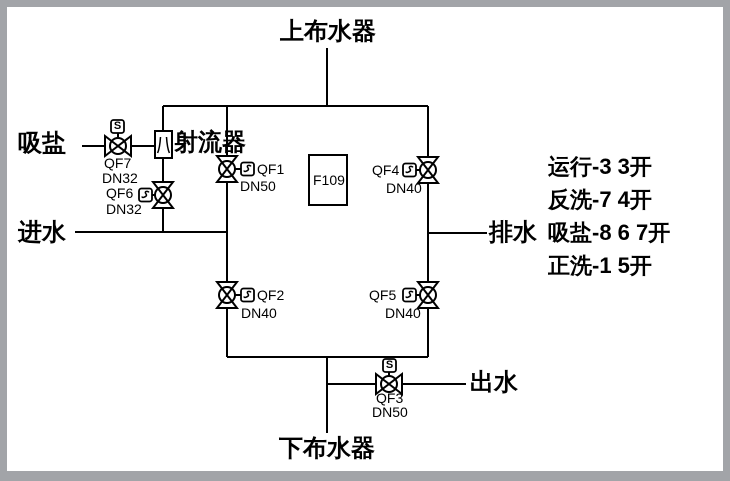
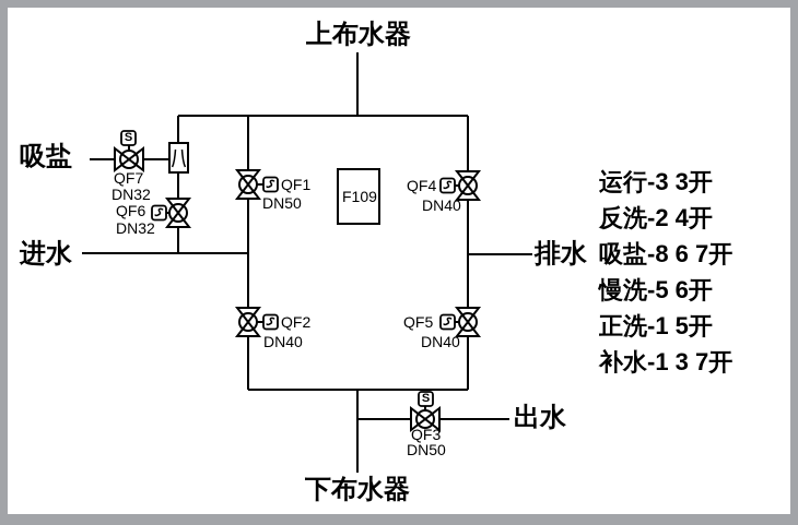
  S
  S
  上布水器
  下布水器
  吸盐
  进水
  排水
  出水
- 射流器
  F109
  QF1
  DN50
  QF2
  DN40
  QF3
  DN50
  QF4
  DN40
  QF5
  DN40
  QF6
  DN32
  QF7
  DN32
  运行-3 3开
- 反洗-7 4开
+ 反洗-2 4开
  吸盐-8 6 7开
+ 慢洗-5 6开
  正洗-1 5开
+ 补水-1 3 7开
